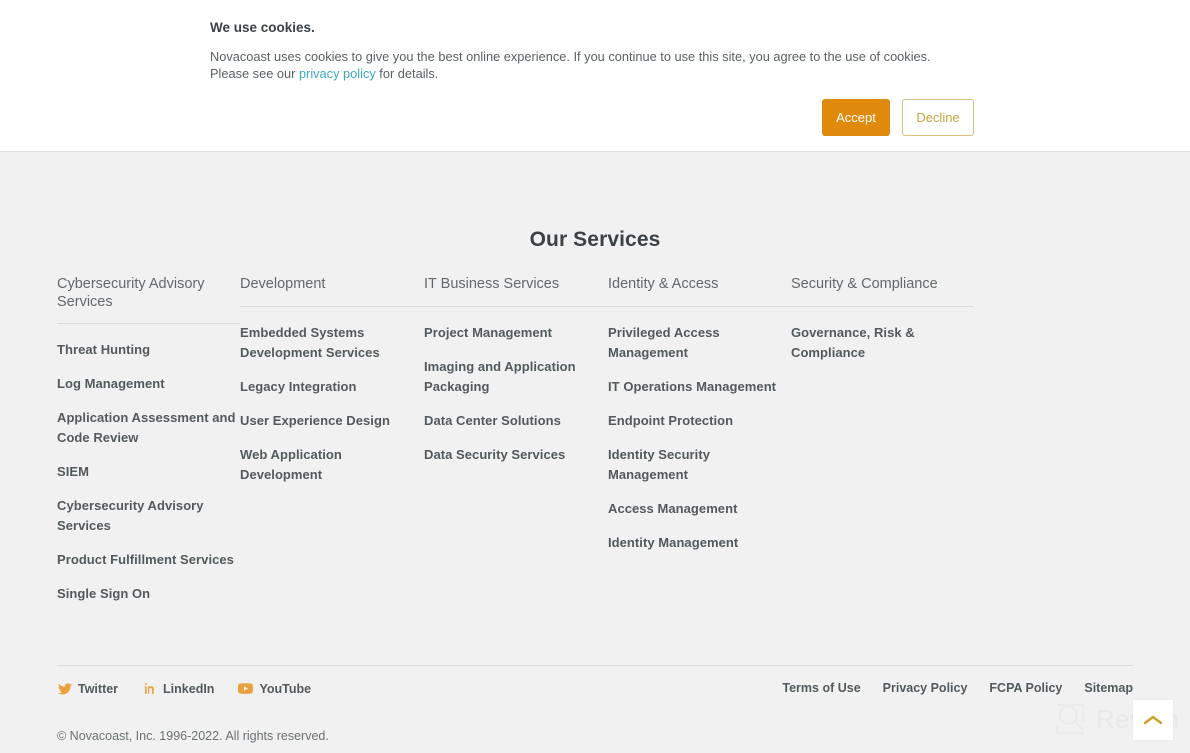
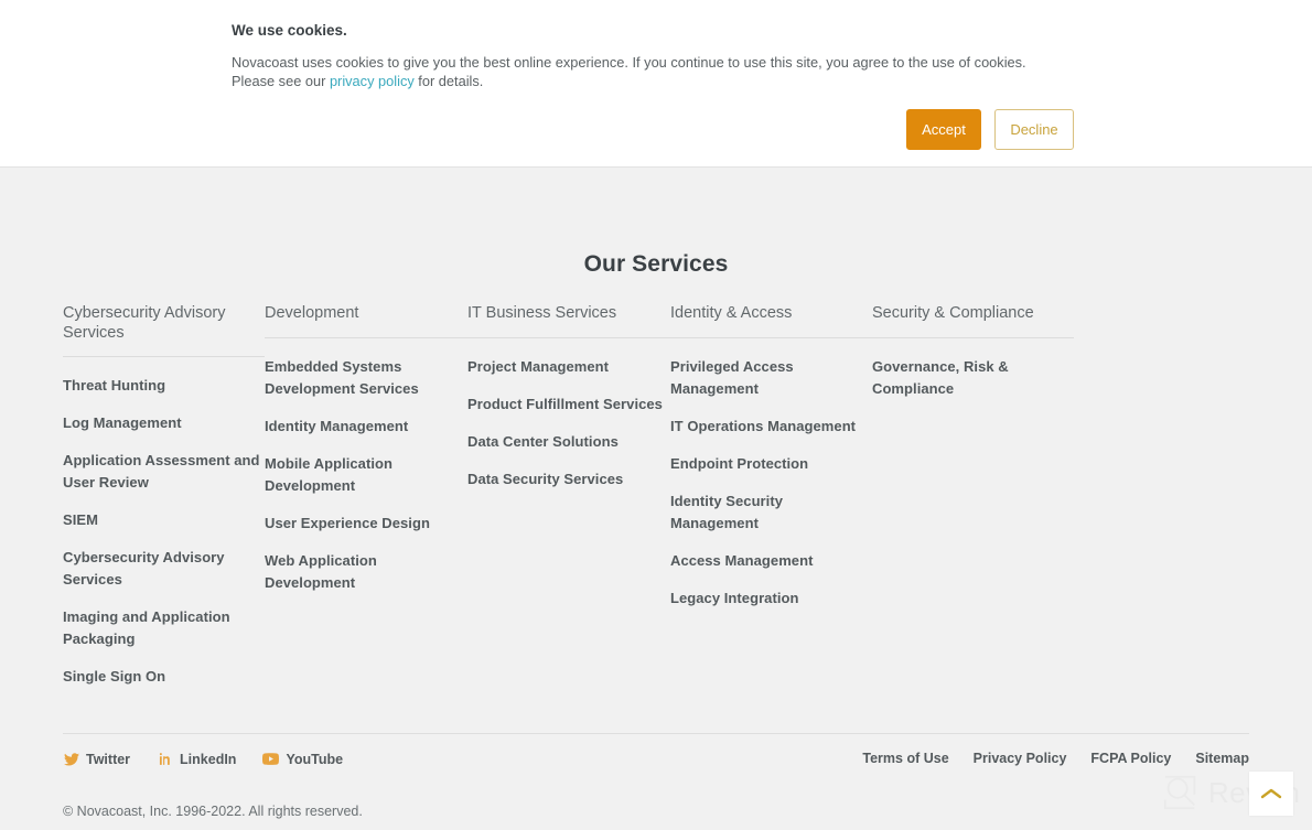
  Our Services
  Cybersecurity Advisory Services
  Threat Hunting
  Log Management
- Application Assessment and Code Review
+ Application Assessment and User Review
  SIEM
  Cybersecurity Advisory Services
- Product Fulfillment Services
+ Imaging and Application Packaging
  Single Sign On
  Development
  Embedded Systems Development Services
- Legacy Integration
+ Identity Management
+ Mobile Application Development
  User Experience Design
  Web Application Development
  IT Business Services
  Project Management
- Imaging and Application Packaging
+ Product Fulfillment Services
  Data Center Solutions
  Data Security Services
  Identity & Access
  Privileged Access Management
  IT Operations Management
  Endpoint Protection
  Identity Security Management
  Access Management
- Identity Management
+ Legacy Integration
  Security & Compliance
  Governance, Risk & Compliance
  Twitter
  LinkedIn
  YouTube
  Terms of Use
  Privacy Policy
  FCPA Policy
  Sitemap
  © Novacoast, Inc. 1996-2022. All rights reserved.
  We use cookies.
  Novacoast uses cookies to give you the best online experience. If you continue to use this site, you agree to the use of cookies. Please see our privacy policy for details.
  Accept
  Decline
